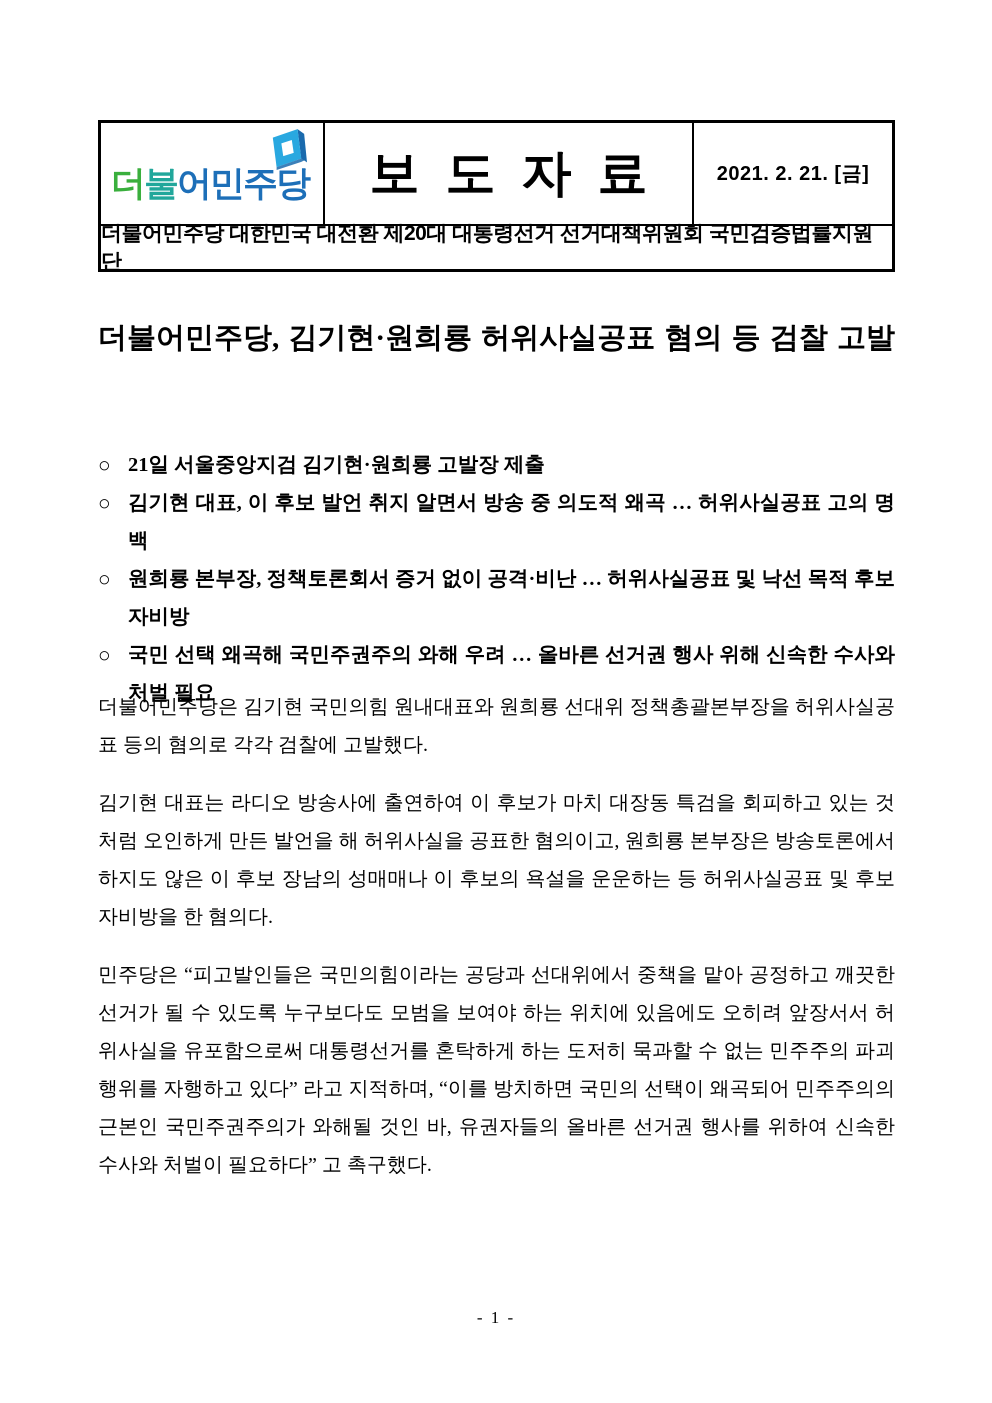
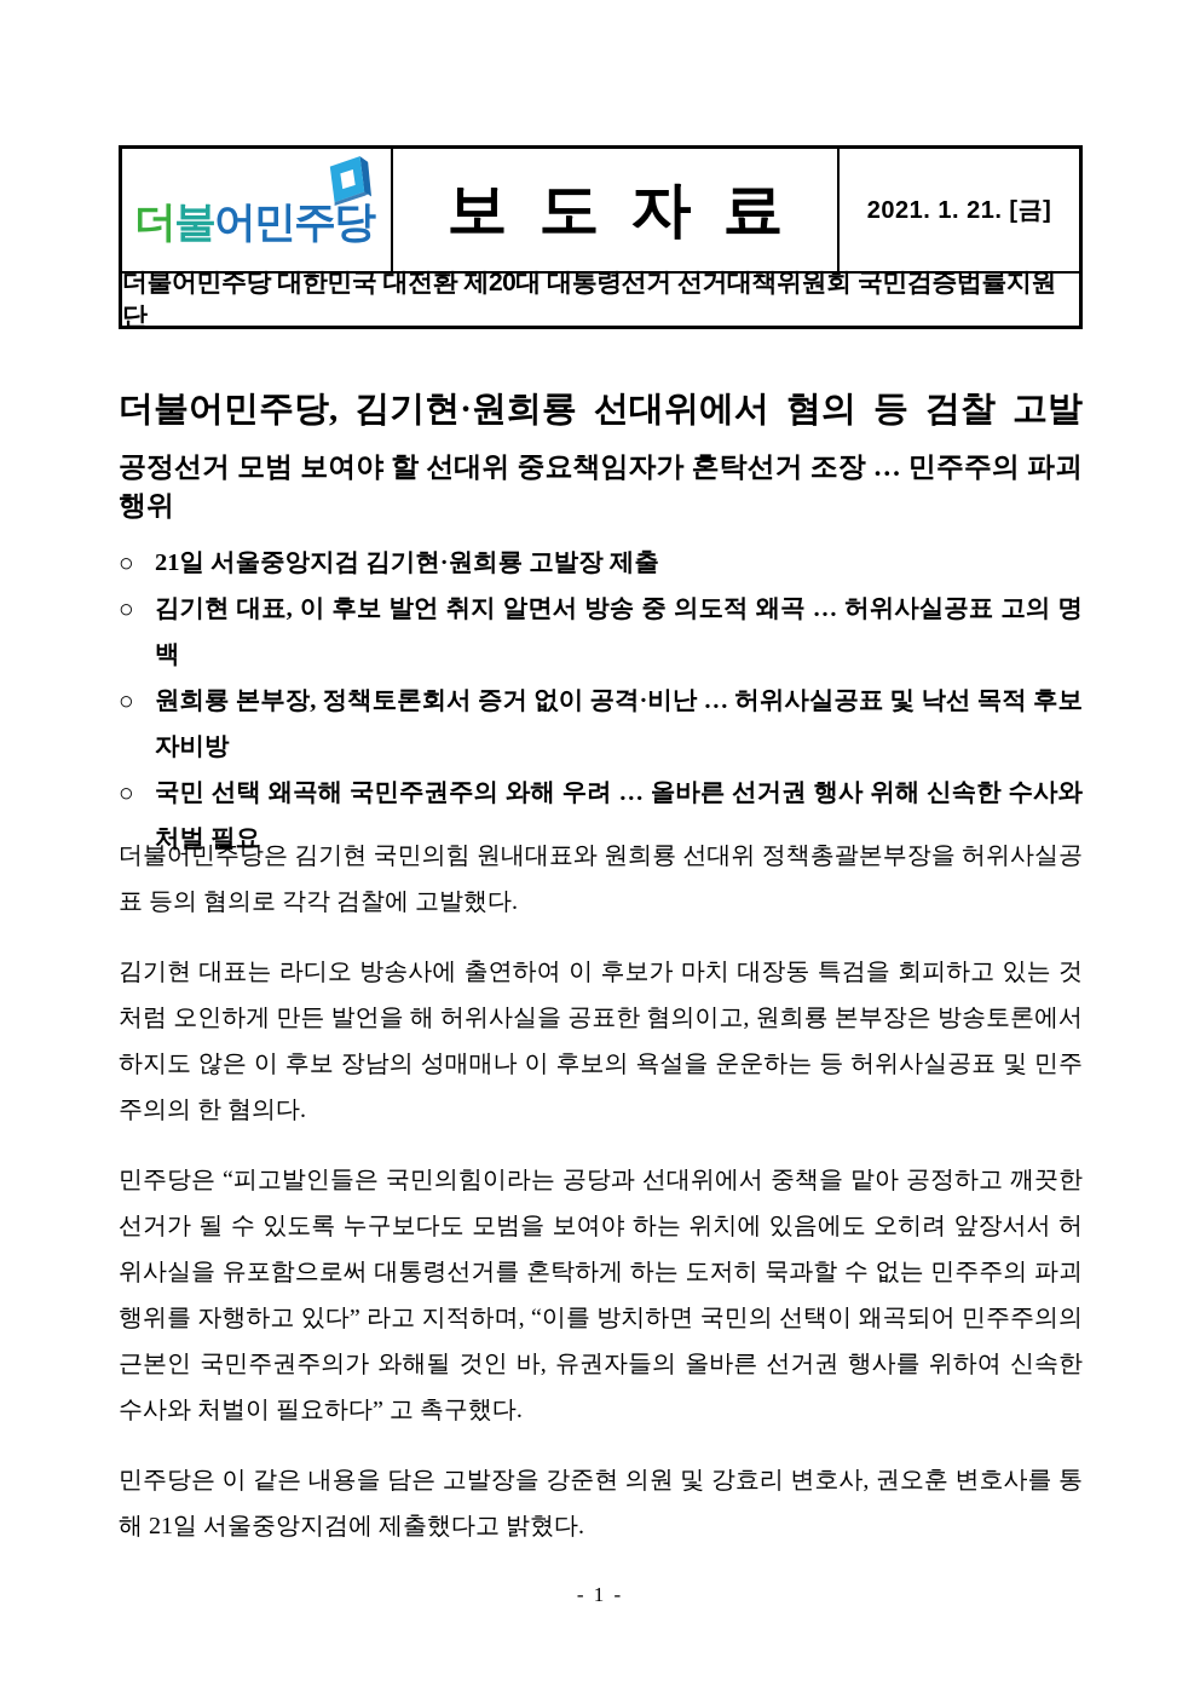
  더불어민주당
  보도자료
- 2021. 2. 21. [금]
+ 2021. 1. 21. [금]
  더불어민주당 대한민국 대전환 제20대 대통령선거 선거대책위원회 국민검증법률지원단
- 더불어민주당, 김기현·원희룡 허위사실공표 혐의 등 검찰 고발
+ 더불어민주당, 김기현·원희룡 선대위에서 혐의 등 검찰 고발
+ 공정선거 모범 보여야 할 선대위 중요책임자가 혼탁선거 조장 … 민주주의 파괴행위
  ○
  21일 서울중앙지검 김기현·원희룡 고발장 제출
  ○
  김기현 대표, 이 후보 발언 취지 알면서 방송 중 의도적 왜곡 … 허위사실공표 고의 명백
  ○
  원희룡 본부장, 정책토론회서 증거 없이 공격·비난 … 허위사실공표 및 낙선 목적 후보자비방
  ○
  국민 선택 왜곡해 국민주권주의 와해 우려 … 올바른 선거권 행사 위해 신속한 수사와 처벌 필요
  더불어민주당은 김기현 국민의힘 원내대표와 원희룡 선대위 정책총괄본부장을 허위사실공표 등의 혐의로 각각 검찰에 고발했다.
- 김기현 대표는 라디오 방송사에 출연하여 이 후보가 마치 대장동 특검을 회피하고 있는 것처럼 오인하게 만든 발언을 해 허위사실을 공표한 혐의이고, 원희룡 본부장은 방송토론에서 하지도 않은 이 후보 장남의 성매매나 이 후보의 욕설을 운운하는 등 허위사실공표 및 후보자비방을 한 혐의다.
+ 김기현 대표는 라디오 방송사에 출연하여 이 후보가 마치 대장동 특검을 회피하고 있는 것처럼 오인하게 만든 발언을 해 허위사실을 공표한 혐의이고, 원희룡 본부장은 방송토론에서 하지도 않은 이 후보 장남의 성매매나 이 후보의 욕설을 운운하는 등 허위사실공표 및 민주주의의 한 혐의다.
  민주당은 “피고발인들은 국민의힘이라는 공당과 선대위에서 중책을 맡아 공정하고 깨끗한 선거가 될 수 있도록 누구보다도 모범을 보여야 하는 위치에 있음에도 오히려 앞장서서 허위사실을 유포함으로써 대통령선거를 혼탁하게 하는 도저히 묵과할 수 없는 민주주의 파괴행위를 자행하고 있다” 라고 지적하며, “이를 방치하면 국민의 선택이 왜곡되어 민주주의의 근본인 국민주권주의가 와해될 것인 바, 유권자들의 올바른 선거권 행사를 위하여 신속한 수사와 처벌이 필요하다” 고 촉구했다.
+ 민주당은 이 같은 내용을 담은 고발장을 강준현 의원 및 강효리 변호사, 권오훈 변호사를 통해 21일 서울중앙지검에 제출했다고 밝혔다.
  - 1 -
